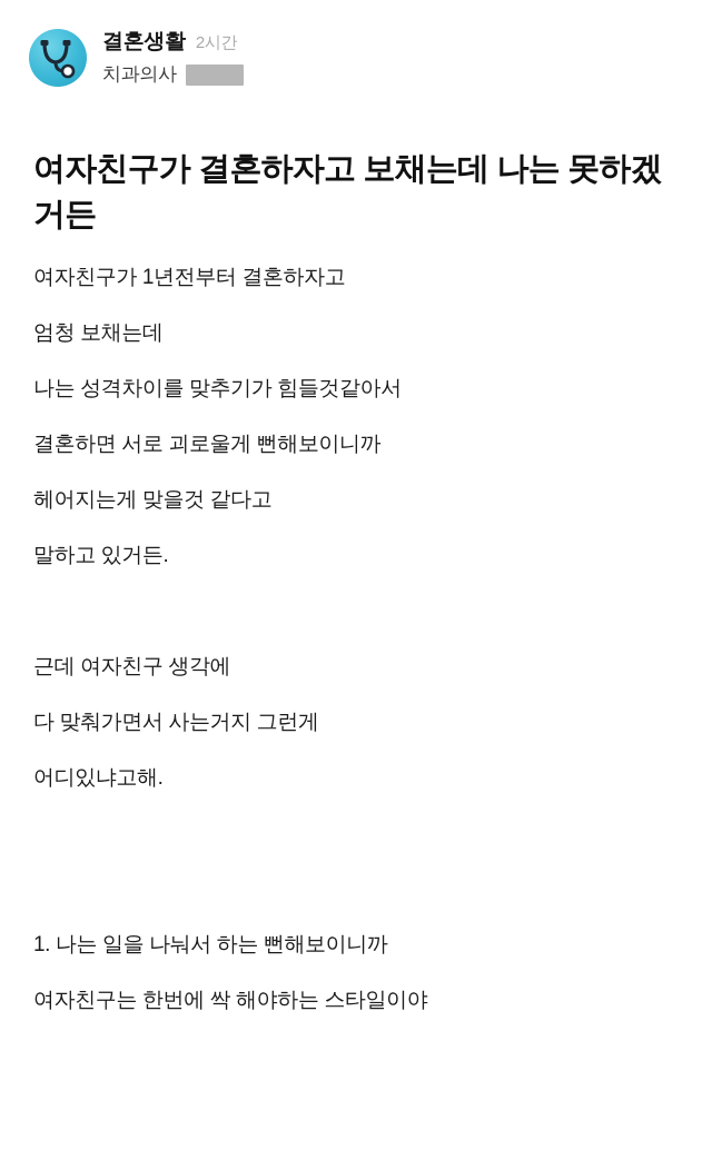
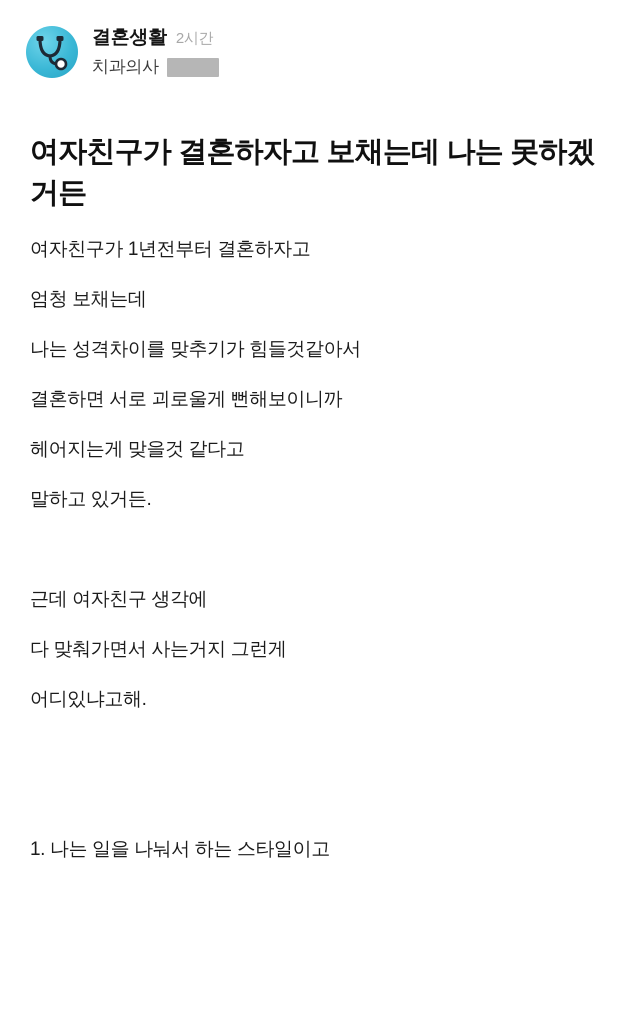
  결혼생활
  2시간
  치과의사
  여자친구가 결혼하자고 보채는데 나는 못하겠거든
  여자친구가 1년전부터 결혼하자고
  엄청 보채는데
  나는 성격차이를 맞추기가 힘들것같아서
  결혼하면 서로 괴로울게 뻔해보이니까
  헤어지는게 맞을것 같다고
  말하고 있거든.
  근데 여자친구 생각에
  다 맞춰가면서 사는거지 그런게
  어디있냐고해.
- 1. 나는 일을 나눠서 하는 뻔해보이니까
+ 1. 나는 일을 나눠서 하는 스타일이고
- 여자친구는 한번에 싹 해야하는 스타일이야
